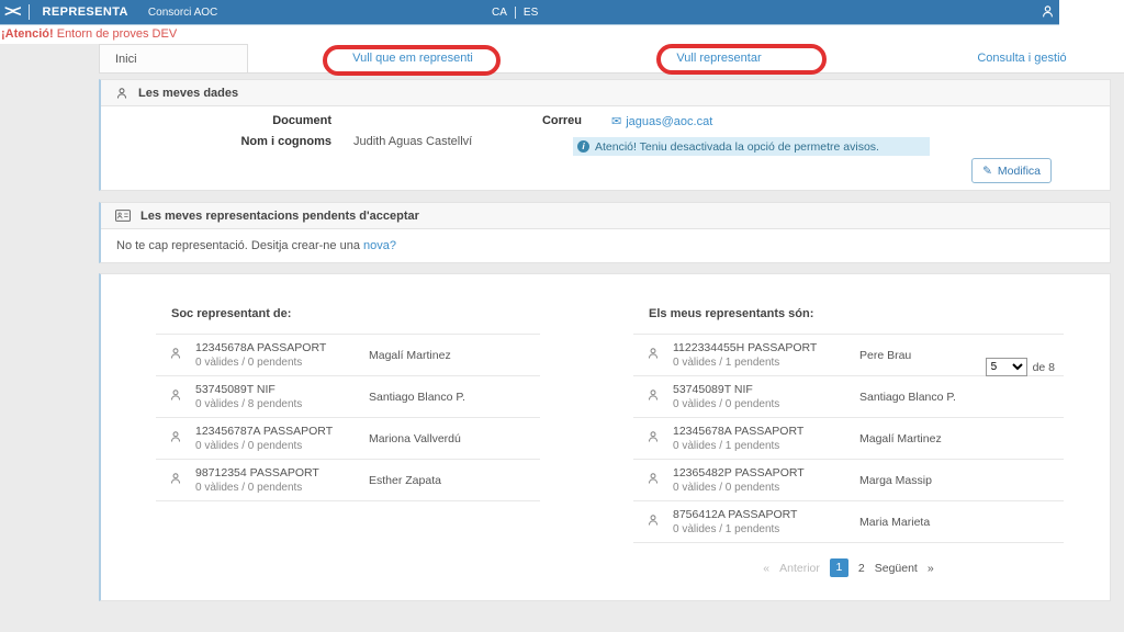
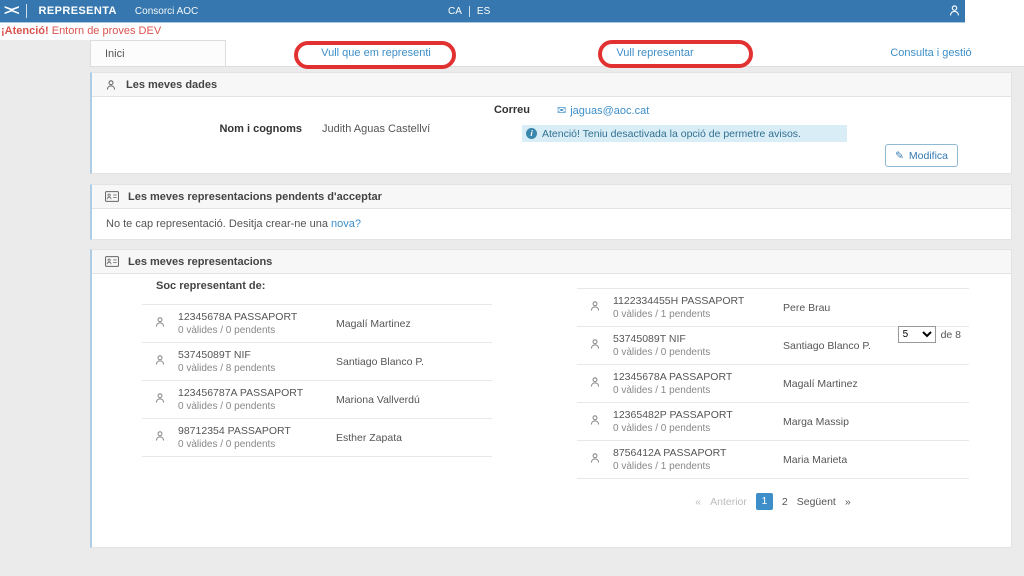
  ><
  REPRESENTA
  Consorci AOC
  CA
  ES
  ¡Atenció! Entorn de proves DEV
  Inici
  Vull que em representi
  Vull representar
  Consulta i gestió
  Les meves dades
- Document
  Nom i cognoms
  Judith Aguas Castellví
  Correu
  ✉ jaguas@aoc.cat
  i
  Atenció! Teniu desactivada la opció de permetre avisos.
  ✎
  Modifica
  Les meves representacions pendents d'acceptar
  No te cap representació. Desitja crear-ne una nova?
+ Les meves representacions
  Soc representant de:
  12345678A PASSAPORT
  0 vàlides / 0 pendents
  Magalí Martinez
  53745089T NIF
  0 vàlides / 8 pendents
  Santiago Blanco P.
  123456787A PASSAPORT
  0 vàlides / 0 pendents
  Mariona Vallverdú
  98712354 PASSAPORT
  0 vàlides / 0 pendents
  Esther Zapata
- Els meus representants són:
  5
  de 8
  1122334455H PASSAPORT
  0 vàlides / 1 pendents
  Pere Brau
  53745089T NIF
  0 vàlides / 0 pendents
  Santiago Blanco P.
  12345678A PASSAPORT
  0 vàlides / 1 pendents
  Magalí Martinez
  12365482P PASSAPORT
  0 vàlides / 0 pendents
  Marga Massip
  8756412A PASSAPORT
  0 vàlides / 1 pendents
  Maria Marieta
  «
  Anterior
  1
  2
  Següent
  »
